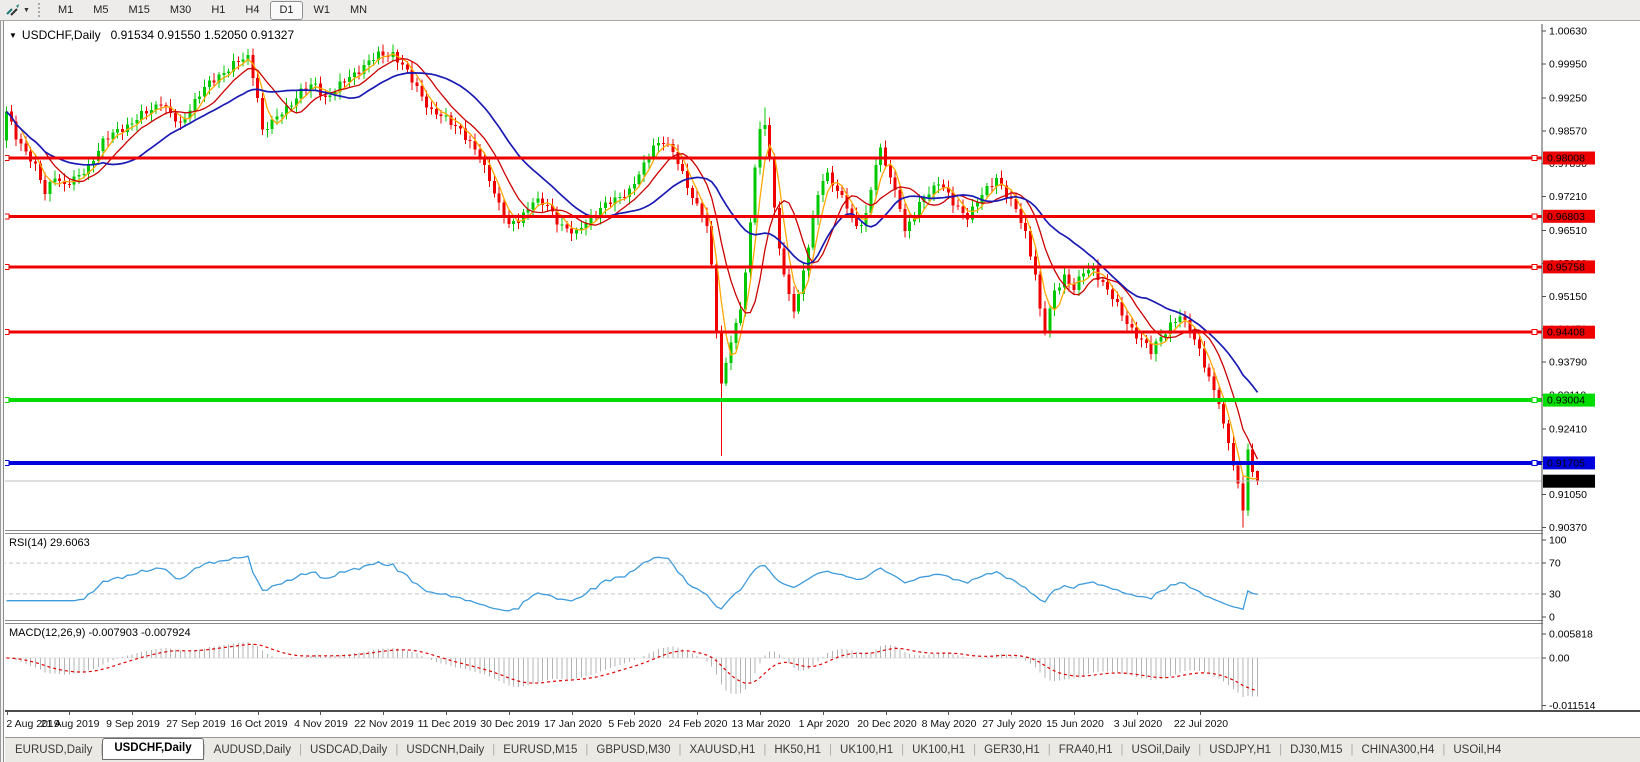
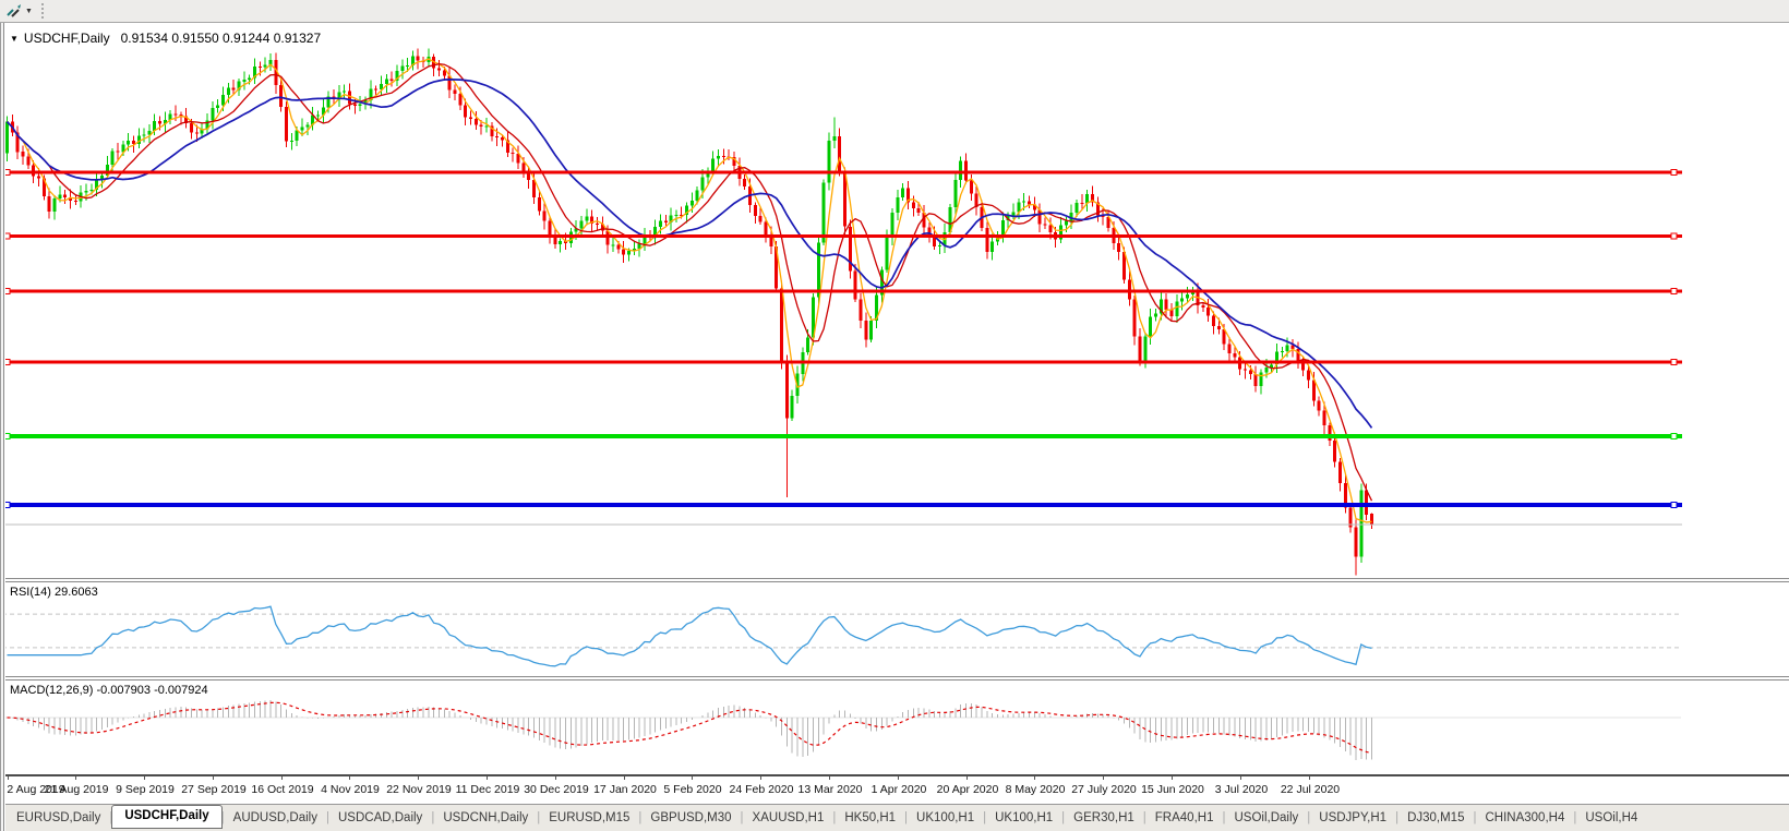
- M1
- M5
- M15
- M30
- H1
- H4
- D1
- W1
- MN
- 1.00630
- 0.99950
- 0.99250
- 0.98570
- 0.97210
- 0.96510
- 0.95150
- 0.93790
- 0.92410
- 0.91050
- 0.90370
- 100
- 70
- 30
- 0
- 0.005818
- 0.00
- -0.011514
- 0.98008
- 0.96803
- 0.95758
- 0.94408
- 0.93004
- 0.91705
- 0.91327
- ▼ USDCHF,Daily 0.91534 0.91550 1.52050 0.91327
+ ▼ USDCHF,Daily 0.91534 0.91550 0.91244 0.91327
  RSI(14) 29.6063
  MACD(12,26,9) -0.007903 -0.007924
  2 Aug 2019
  21 Aug 2019
  9 Sep 2019
  27 Sep 2019
  16 Oct 2019
  4 Nov 2019
  22 Nov 2019
  11 Dec 2019
  30 Dec 2019
  17 Jan 2020
  5 Feb 2020
  24 Feb 2020
  13 Mar 2020
  1 Apr 2020
- 20 Dec 2020
+ 20 Apr 2020
  8 May 2020
  27 July 2020
  15 Jun 2020
  3 Jul 2020
  22 Jul 2020
  EURUSD,Daily
  USDCHF,Daily
  |
  AUDUSD,Daily
  |
  USDCAD,Daily
  |
  USDCNH,Daily
  |
  EURUSD,M15
  |
  GBPUSD,M30
  |
  XAUUSD,H1
  |
  HK50,H1
  |
  UK100,H1
  |
  UK100,H1
  |
  GER30,H1
  |
  FRA40,H1
  |
  USOil,Daily
  |
  USDJPY,H1
  |
  DJ30,M15
  |
  CHINA300,H4
  |
  USOil,H4
